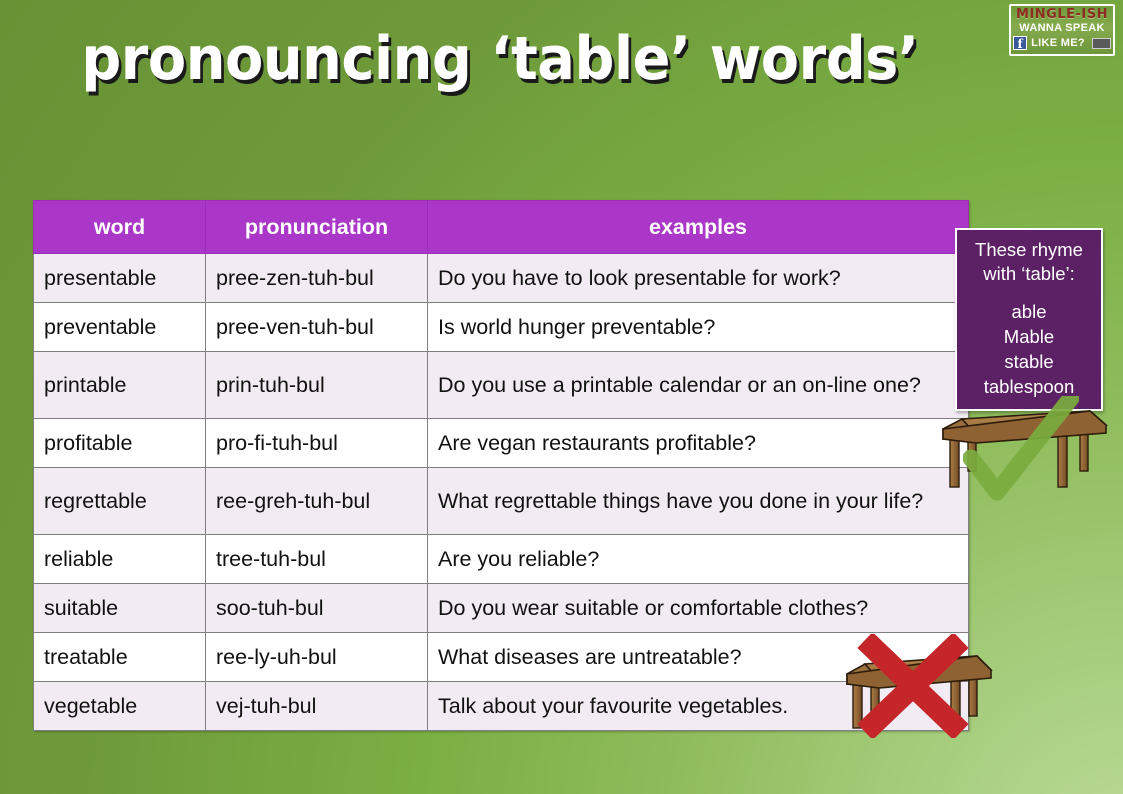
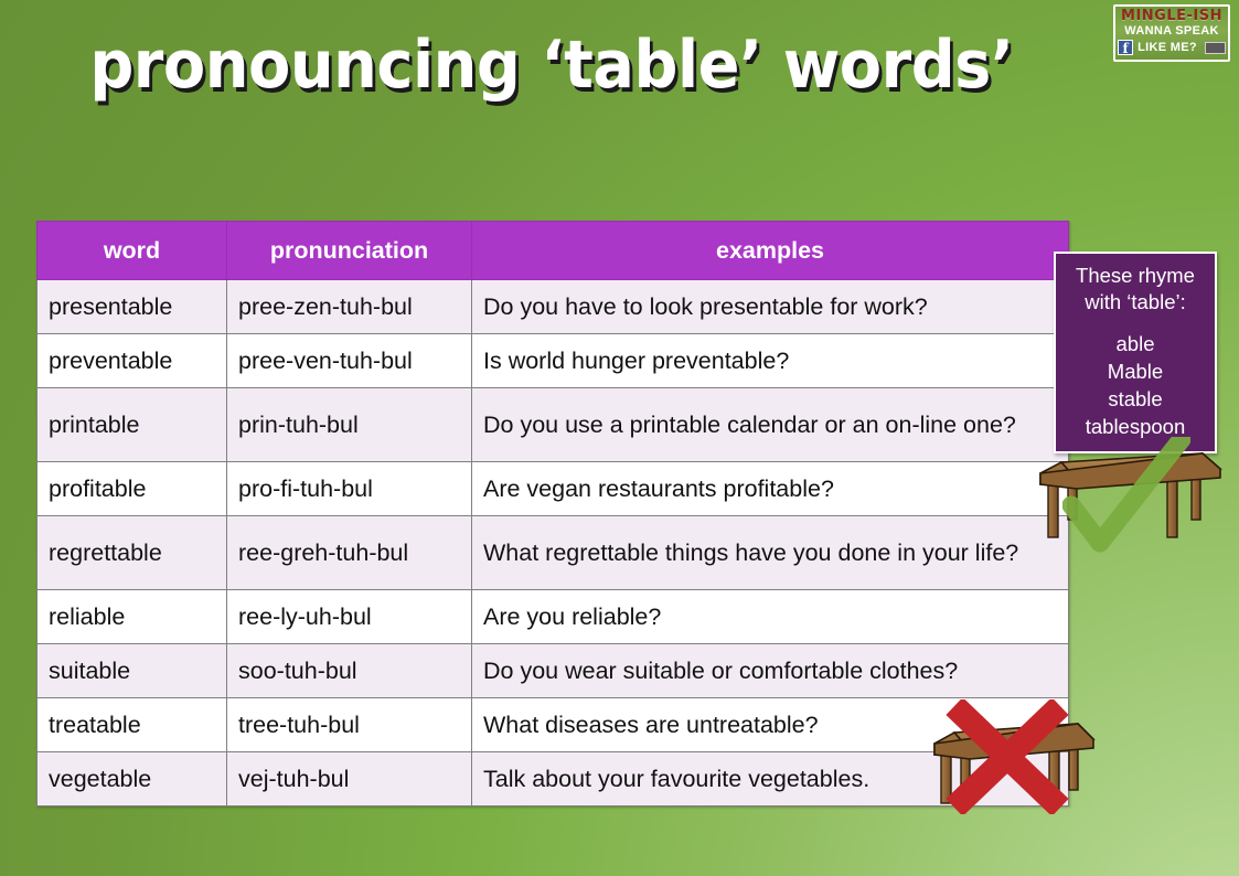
  pronouncing ‘table’ words’
  MINGLE-ISH
  WANNA SPEAK
  f
  LIKE ME?
  word	pronunciation	examples
  presentable	pree-zen-tuh-bul	Do you have to look presentable for work?
  preventable	pree-ven-tuh-bul	Is world hunger preventable?
  printable	prin-tuh-bul	Do you use a printable calendar or an on-line one?
  profitable	pro-fi-tuh-bul	Are vegan restaurants profitable?
  regrettable	ree-greh-tuh-bul	What regrettable things have you done in your life?
- reliable	tree-tuh-bul	Are you reliable?
+ reliable	ree-ly-uh-bul	Are you reliable?
  suitable	soo-tuh-bul	Do you wear suitable or comfortable clothes?
- treatable	ree-ly-uh-bul	What diseases are untreatable?
+ treatable	tree-tuh-bul	What diseases are untreatable?
  vegetable	vej-tuh-bul	Talk about your favourite vegetables.
  These rhyme with ‘table’:
  able
  Mable
  stable
  tablespoon
